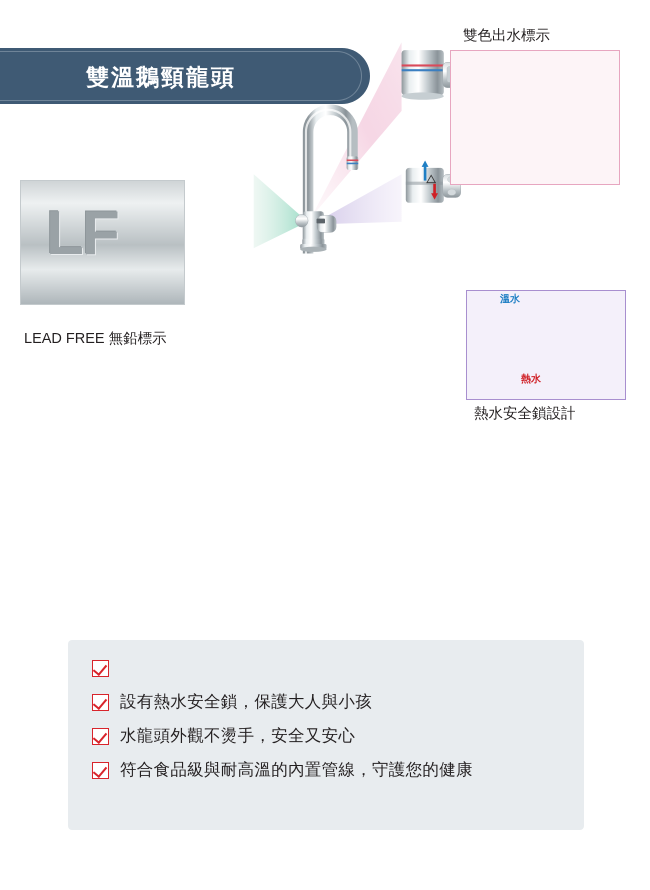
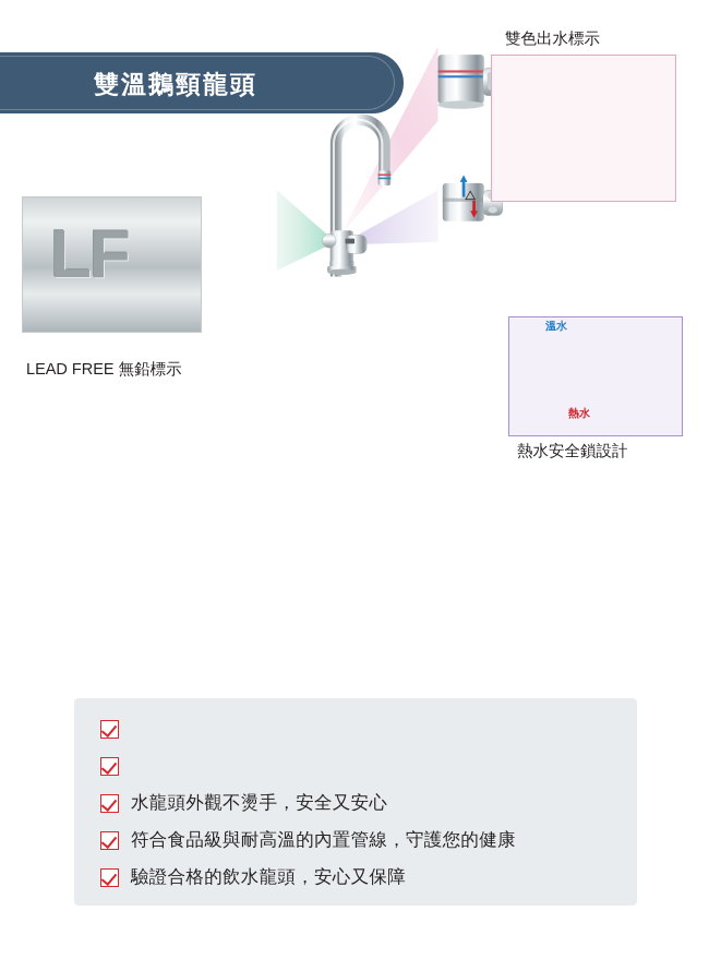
  雙溫鵝頸龍頭
  LF
  LEAD FREE 無鉛標示
  雙色出水標示
  溫水
  熱水
  熱水安全鎖設計
- 設有熱水安全鎖，保護大人與小孩
  水龍頭外觀不燙手，安全又安心
  符合食品級與耐高溫的內置管線，守護您的健康
+ 驗證合格的飲水龍頭，安心又保障
